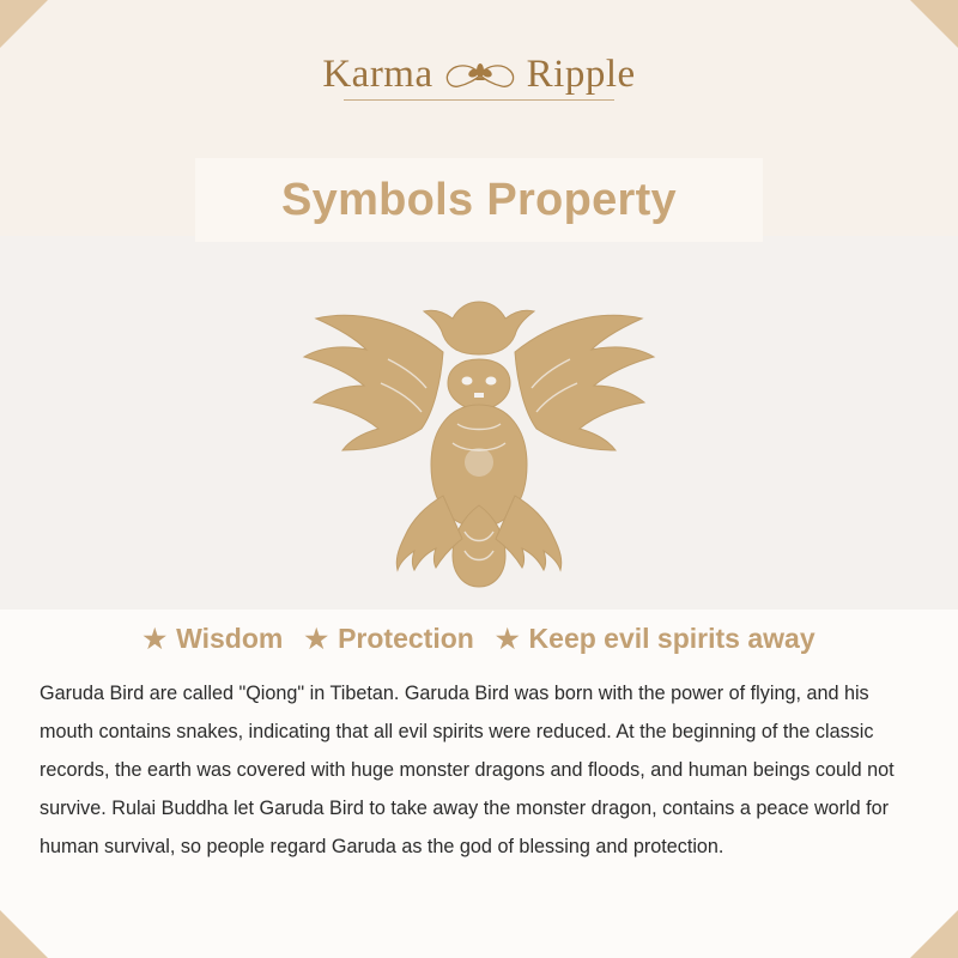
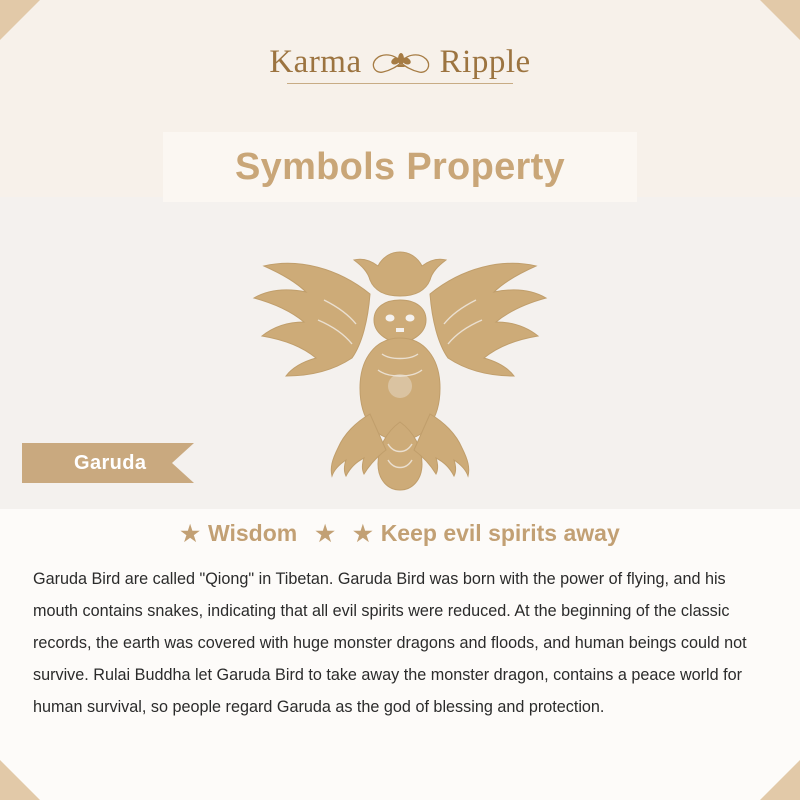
  Karma
  Ripple
  Symbols Property
+ Garuda
  ★
  Wisdom
  ★
- Protection
  ★
  Keep evil spirits away
  Garuda Bird are called "Qiong" in Tibetan. Garuda Bird was born with the power of flying, and his mouth contains snakes, indicating that all evil spirits were reduced. At the beginning of the classic records, the earth was covered with huge monster dragons and floods, and human beings could not survive. Rulai Buddha let Garuda Bird to take away the monster dragon, contains a peace world for human survival, so people regard Garuda as the god of blessing and protection.
